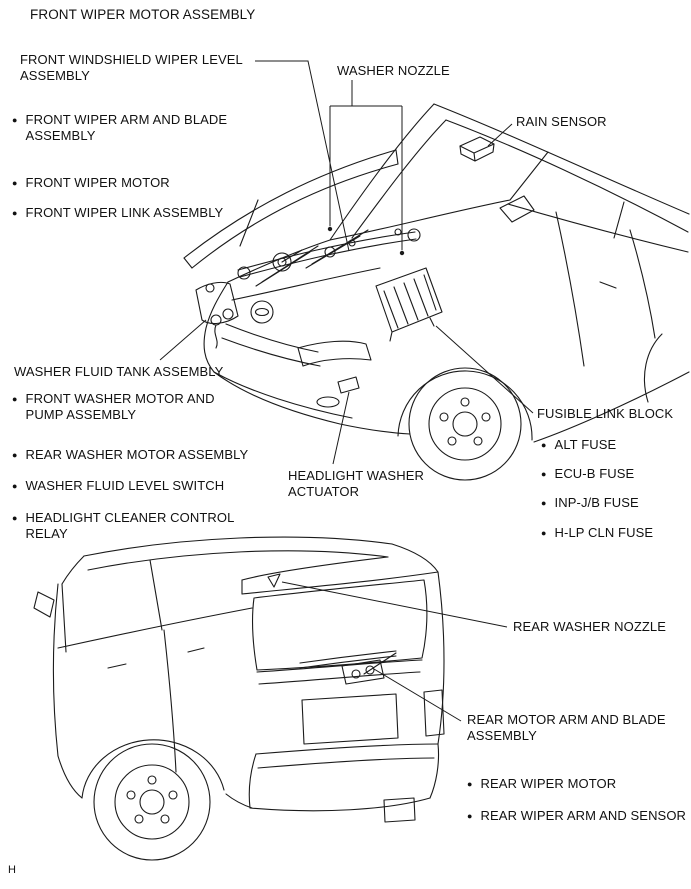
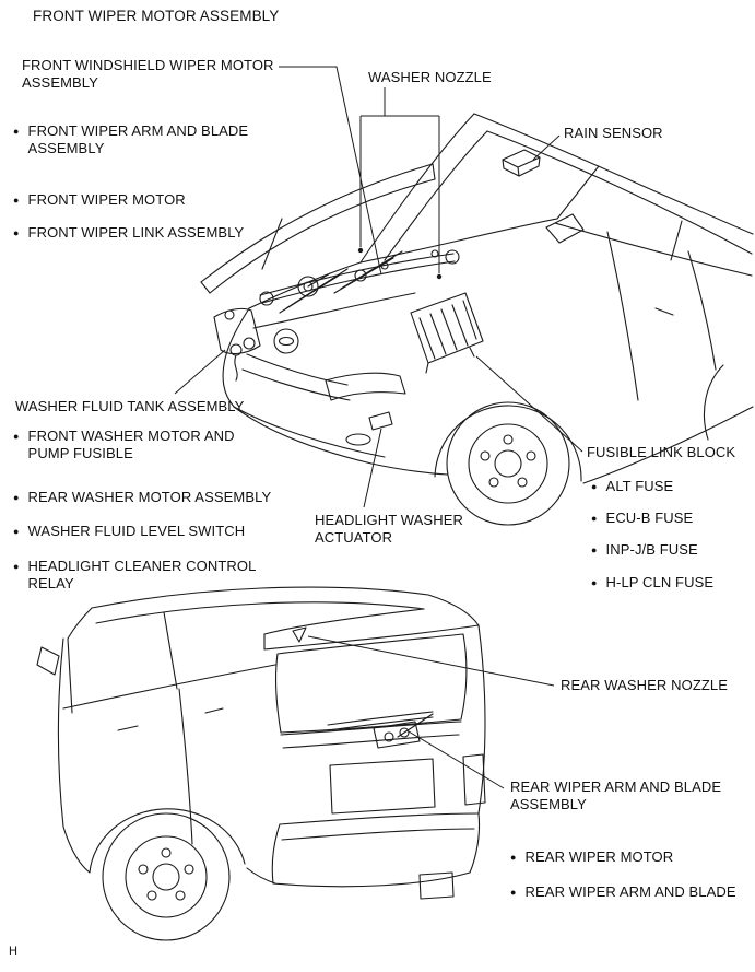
  FRONT WIPER MOTOR ASSEMBLY
- FRONT WINDSHIELD WIPER LEVEL ASSEMBLY
+ FRONT WINDSHIELD WIPER MOTOR ASSEMBLY
  WASHER NOZZLE
  RAIN SENSOR
  ●
  FRONT WIPER ARM AND BLADE ASSEMBLY
  ●
  FRONT WIPER MOTOR
  ●
  FRONT WIPER LINK ASSEMBLY
  WASHER FLUID TANK ASSEMBLY
  ●
- FRONT WASHER MOTOR AND PUMP ASSEMBLY
+ FRONT WASHER MOTOR AND PUMP FUSIBLE
  ●
  REAR WASHER MOTOR ASSEMBLY
  ●
  WASHER FLUID LEVEL SWITCH
  ●
  HEADLIGHT CLEANER CONTROL RELAY
  HEADLIGHT WASHER ACTUATOR
  FUSIBLE LINK BLOCK
  ●
  ALT FUSE
  ●
  ECU-B FUSE
  ●
  INP-J/B FUSE
  ●
  H-LP CLN FUSE
  REAR WASHER NOZZLE
- REAR MOTOR ARM AND BLADE ASSEMBLY
+ REAR WIPER ARM AND BLADE ASSEMBLY
  ●
  REAR WIPER MOTOR
  ●
- REAR WIPER ARM AND SENSOR
+ REAR WIPER ARM AND BLADE
  H
